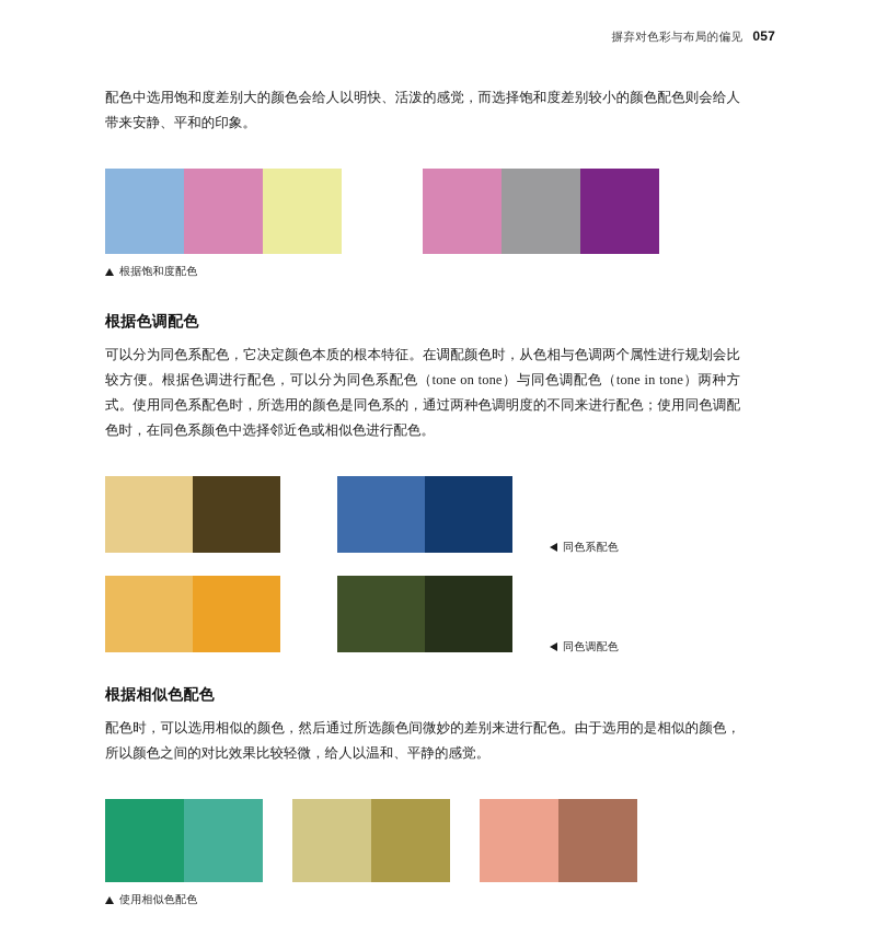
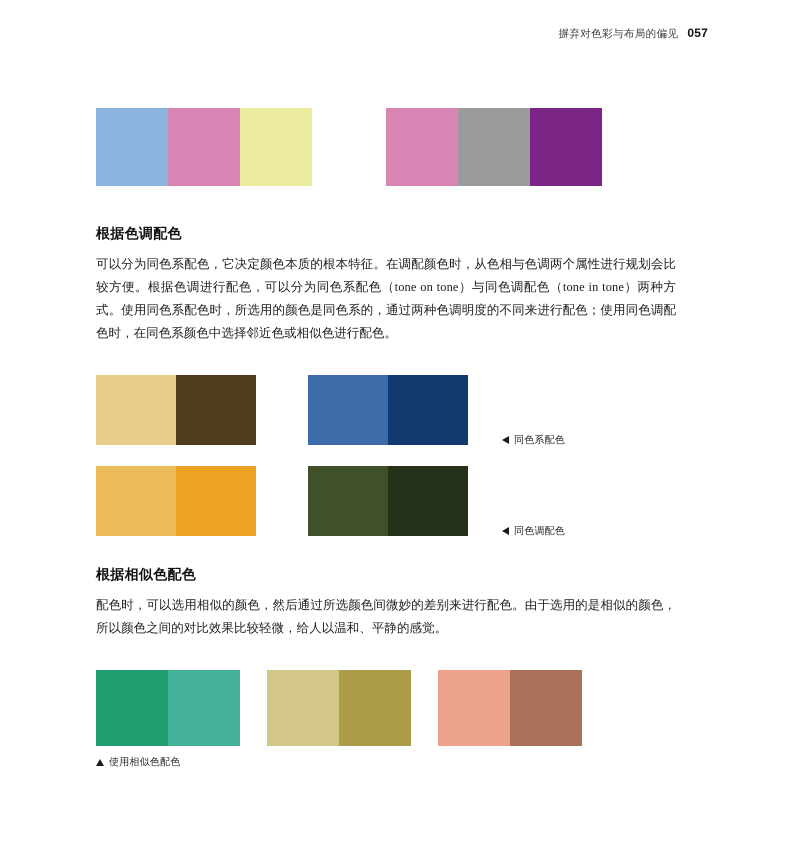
  摒弃对色彩与布局的偏见
  057
- 配色中选用饱和度差别大的颜色会给人以明快、活泼的感觉，而选择饱和度差别较小的颜色配色则会给人带来安静、平和的印象。
- 根据饱和度配色
  根据色调配色
  可以分为同色系配色，它决定颜色本质的根本特征。在调配颜色时，从色相与色调两个属性进行规划会比较方便。根据色调进行配色，可以分为同色系配色（tone on tone）与同色调配色（tone in tone）两种方式。使用同色系配色时，所选用的颜色是同色系的，通过两种色调明度的不同来进行配色；使用同色调配色时，在同色系颜色中选择邻近色或相似色进行配色。
  同色系配色
  同色调配色
  根据相似色配色
  配色时，可以选用相似的颜色，然后通过所选颜色间微妙的差别来进行配色。由于选用的是相似的颜色，所以颜色之间的对比效果比较轻微，给人以温和、平静的感觉。
  使用相似色配色
